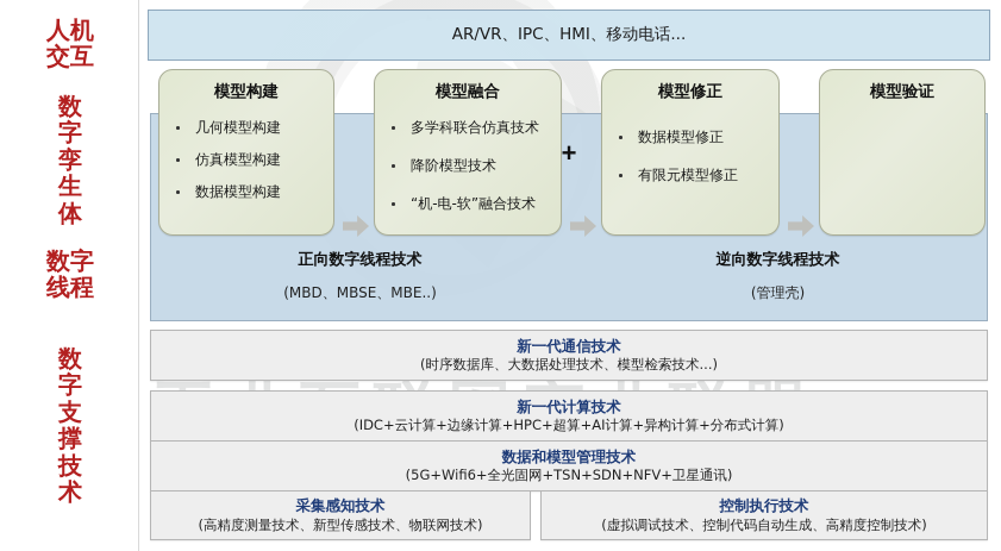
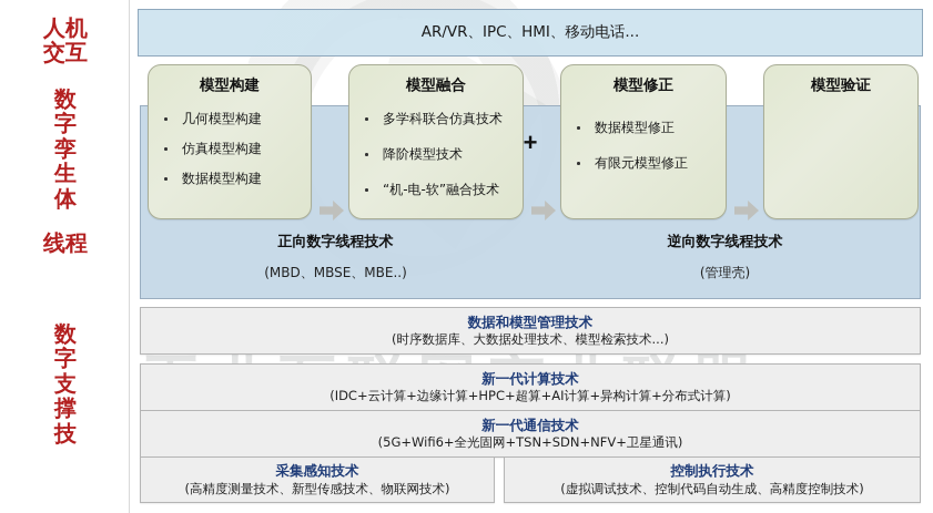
  人机
  交互
  数
  字
  孪
  生
  体
- 数字
  线程
  数
  字
  支
  撑
  技
- 术
  AR/VR、IPC、HMI、移动电话...
  +
  正向数字线程技术
  (MBD、MBSE、MBE..)
  逆向数字线程技术
  (管理壳)
  模型构建
  几何模型构建
  仿真模型构建
  数据模型构建
  模型融合
  多学科联合仿真技术
  降阶模型技术
  “机-电-软”融合技术
  模型修正
  数据模型修正
  有限元模型修正
  模型验证
- 新一代通信技术
+ 数据和模型管理技术
  (时序数据库、大数据处理技术、模型检索技术...)
  新一代计算技术
  (IDC+云计算+边缘计算+HPC+超算+AI计算+异构计算+分布式计算)
- 数据和模型管理技术
+ 新一代通信技术
  (5G+Wifi6+全光固网+TSN+SDN+NFV+卫星通讯)
  采集感知技术
  (高精度测量技术、新型传感技术、物联网技术)
  控制执行技术
  (虚拟调试技术、控制代码自动生成、高精度控制技术)
